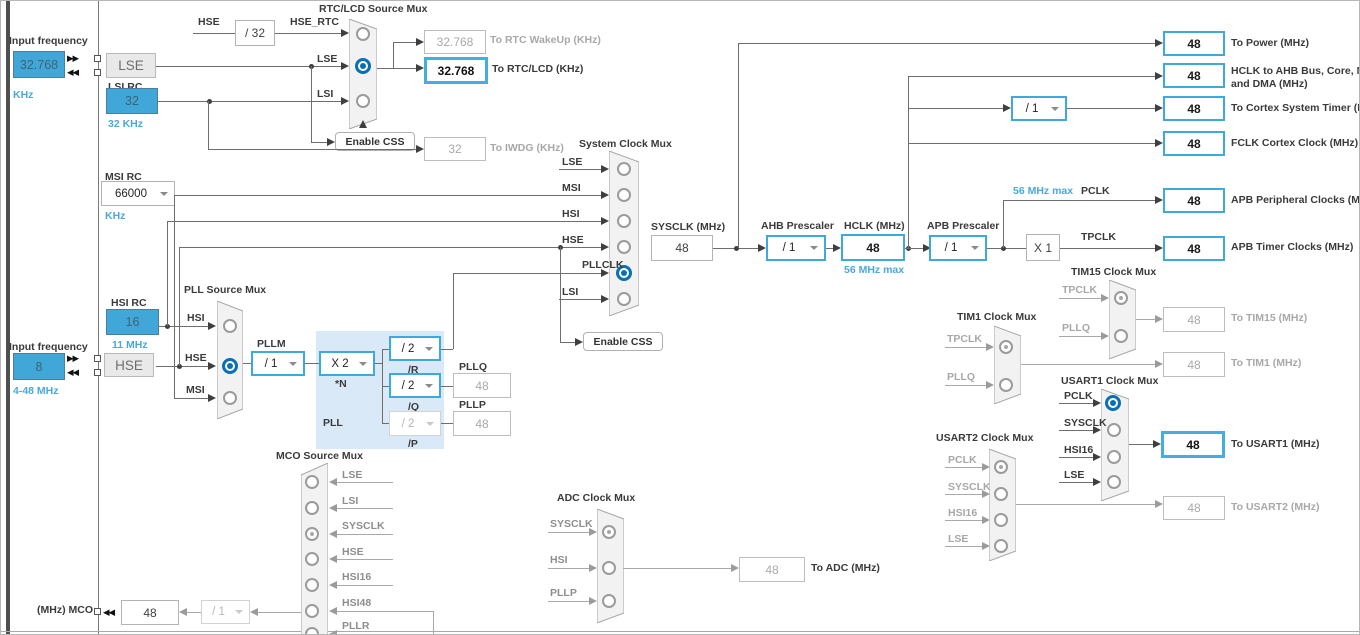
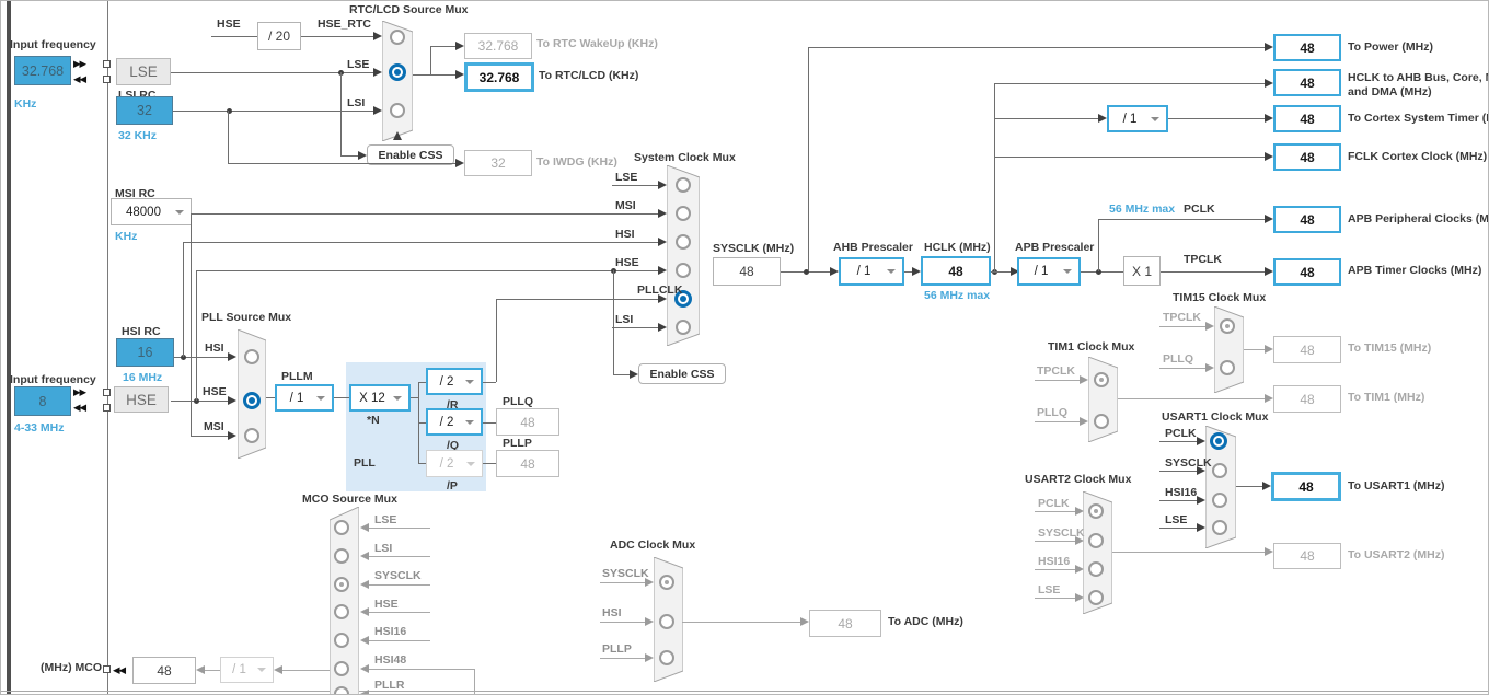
  Input frequency
  32.768
  KHz
  ▶▶
  ◀◀
  LSE
  LSI RC
  32
  32 KHz
  MSI RC
- 66000
+ 48000
  KHz
  HSI RC
  16
- 11 MHz
+ 16 MHz
  Input frequency
  8
- 4-48 MHz
+ 4-33 MHz
  ▶▶
  ◀◀
  HSE
  HSE
- / 32
+ / 20
  HSE_RTC
  RTC/LCD Source Mux
  LSE
  LSI
  Enable CSS
  32.768
  To RTC WakeUp (KHz)
  32.768
  To RTC/LCD (KHz)
  32
  To IWDG (KHz)
  System Clock Mux
  LSE
  MSI
  HSI
  HSE
  PLLCLK
  LSI
  Enable CSS
  SYSCLK (MHz)
  48
  PLL Source Mux
  HSI
  HSE
  MSI
  PLL
  PLLM
  / 1
- X 2
+ X 12
  *N
  / 2
  /R
  / 2
  /Q
  / 2
  /P
  PLLQ
  48
  PLLP
  48
  AHB Prescaler
  / 1
  HCLK (MHz)
  48
  56 MHz max
  / 1
  APB Prescaler
  / 1
  56 MHz max
  PCLK
  X 1
  TPCLK
  48
  To Power (MHz)
  48
  HCLK to AHB Bus, Core,
  and DMA (MHz)
  48
  To Cortex System Timer (
  48
  FCLK Cortex Clock (MHz)
  48
  APB Peripheral Clocks (M
  48
  APB Timer Clocks (MHz)
  TIM15 Clock Mux
  TPCLK
  PLLQ
  48
  To TIM15 (MHz)
  TIM1 Clock Mux
  TPCLK
  PLLQ
  48
  To TIM1 (MHz)
  USART1 Clock Mux
  PCLK
  SYSCLK
  HSI16
  LSE
  48
  To USART1 (MHz)
  USART2 Clock Mux
  PCLK
  SYSCLK
  HSI16
  LSE
  48
  To USART2 (MHz)
  ADC Clock Mux
  SYSCLK
  HSI
  PLLP
  48
  To ADC (MHz)
  MCO Source Mux
  LSE
  LSI
  SYSCLK
  HSE
  HSI16
  HSI48
  PLLR
  / 1
  48
  ◀◀
  (MHz) MCO
